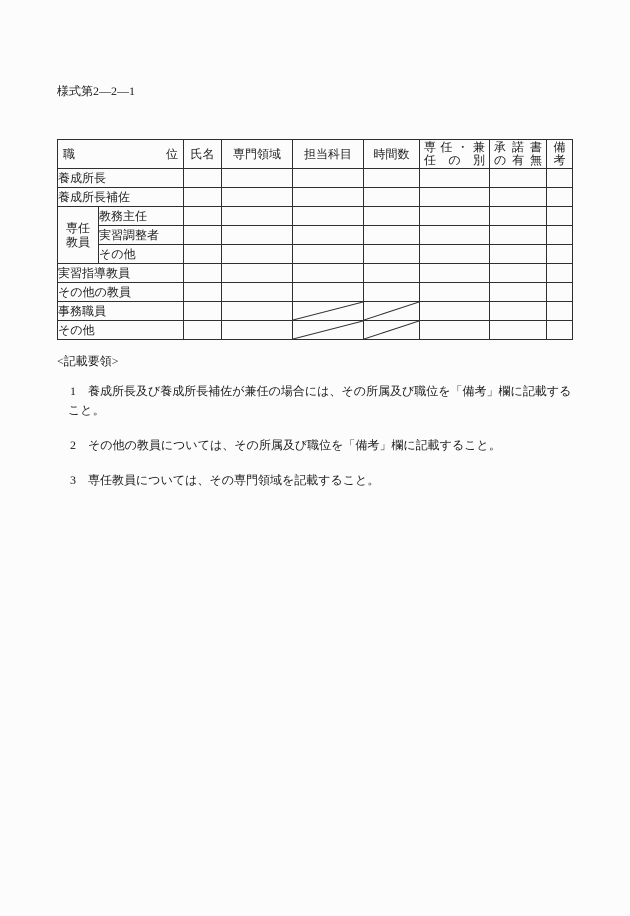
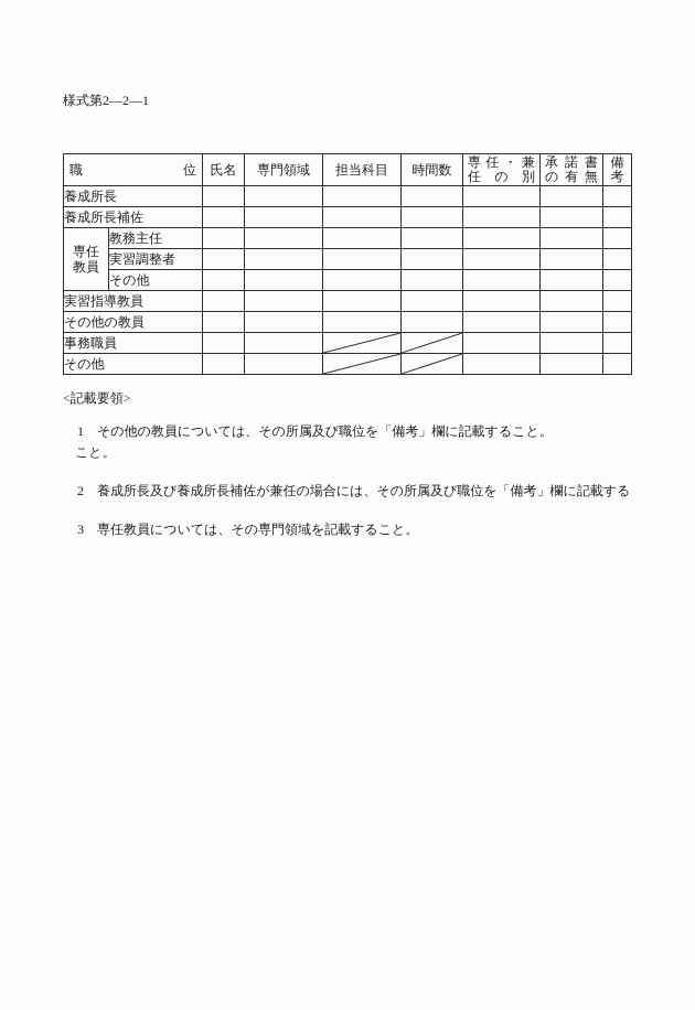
  様式第2—2—1
  職 位	氏名	専門領域	担当科目	時間数	専 任 ・ 兼 任 の 別	承 諾 書 の 有 無	備 考
  養成所長
  養成所長補佐
  専任 教員	教務主任
  実習調整者
  その他
  実習指導教員
  その他の教員
  事務職員
  その他
  <記載要領>
- 1 養成所長及び養成所長補佐が兼任の場合には、その所属及び職位を「備考」欄に記載する
+ 1 その他の教員については、その所属及び職位を「備考」欄に記載すること。
  こと。
- 2 その他の教員については、その所属及び職位を「備考」欄に記載すること。
+ 2 養成所長及び養成所長補佐が兼任の場合には、その所属及び職位を「備考」欄に記載する
  3 専任教員については、その専門領域を記載すること。
